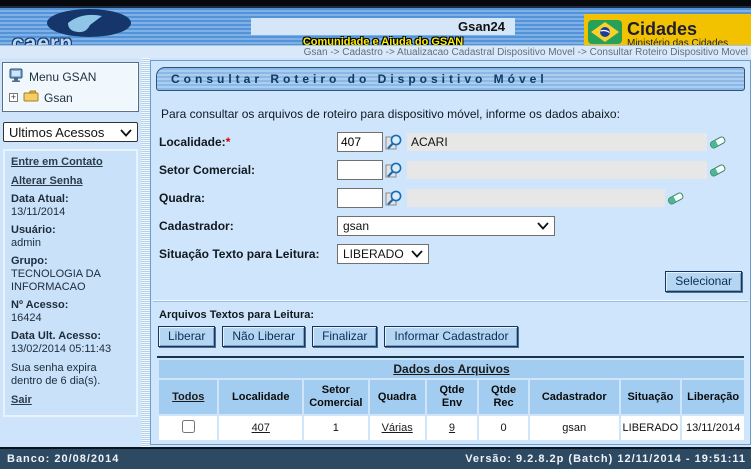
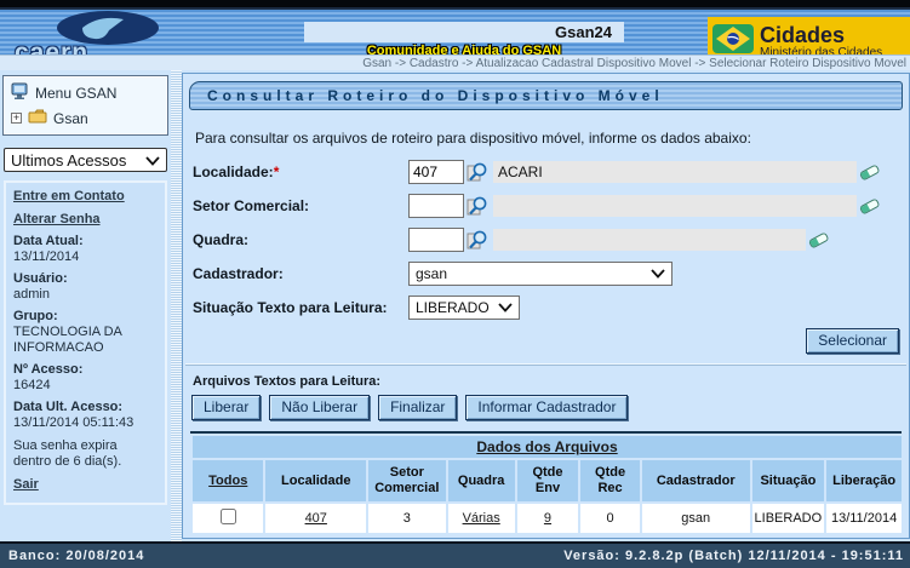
  caern
  Gsan24
  Comunidade e Ajuda do GSAN
  Cidades
  Ministério das Cidades
- Gsan -> Cadastro -> Atualizacao Cadastral Dispositivo Movel -> Consultar Roteiro Dispositivo Movel
+ Gsan -> Cadastro -> Atualizacao Cadastral Dispositivo Movel -> Selecionar Roteiro Dispositivo Movel
  Menu GSAN
  +
  Gsan
  Ultimos Acessos
  Entre em Contato
  Alterar Senha
  Data Atual:
  13/11/2014
  Usuário:
  admin
  Grupo:
  TECNOLOGIA DA INFORMACAO
  Nº Acesso:
  16424
  Data Ult. Acesso:
- 13/02/2014 05:11:43
+ 13/11/2014 05:11:43
  Sua senha expira dentro de 6 dia(s).
  Sair
  Consultar Roteiro do Dispositivo Móvel
  Para consultar os arquivos de roteiro para dispositivo móvel, informe os dados abaixo:
  Localidade:*
  407
  ACARI
  Setor Comercial:
  Quadra:
  Cadastrador:
  gsan
  Situação Texto para Leitura:
  LIBERADO
  Selecionar
  Arquivos Textos para Leitura:
  Liberar
  Não Liberar
  Finalizar
  Informar Cadastrador
  Dados dos Arquivos
  Todos	Localidade	Setor Comercial	Quadra	Qtde Env	Qtde Rec	Cadastrador	Situação	Liberação
- 	407	1	Várias	9	0	gsan	LIBERADO	13/11/2014
+ 	407	3	Várias	9	0	gsan	LIBERADO	13/11/2014
  Banco: 20/08/2014
  Versão: 9.2.8.2p (Batch) 12/11/2014 - 19:51:11
